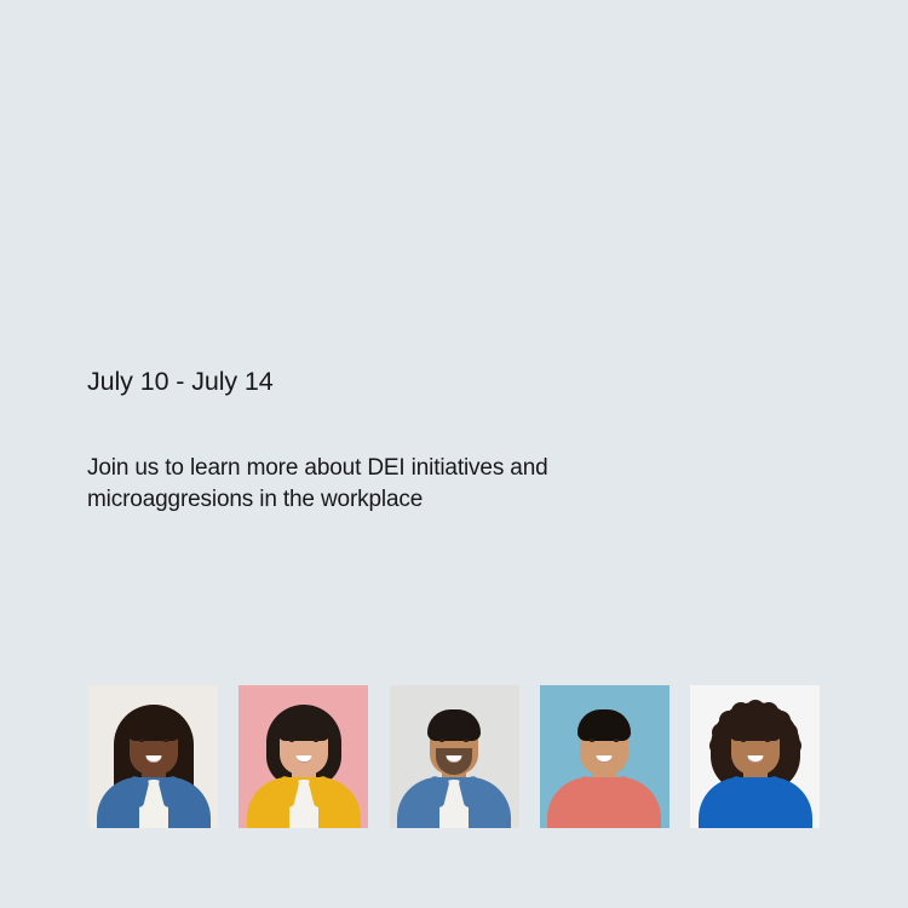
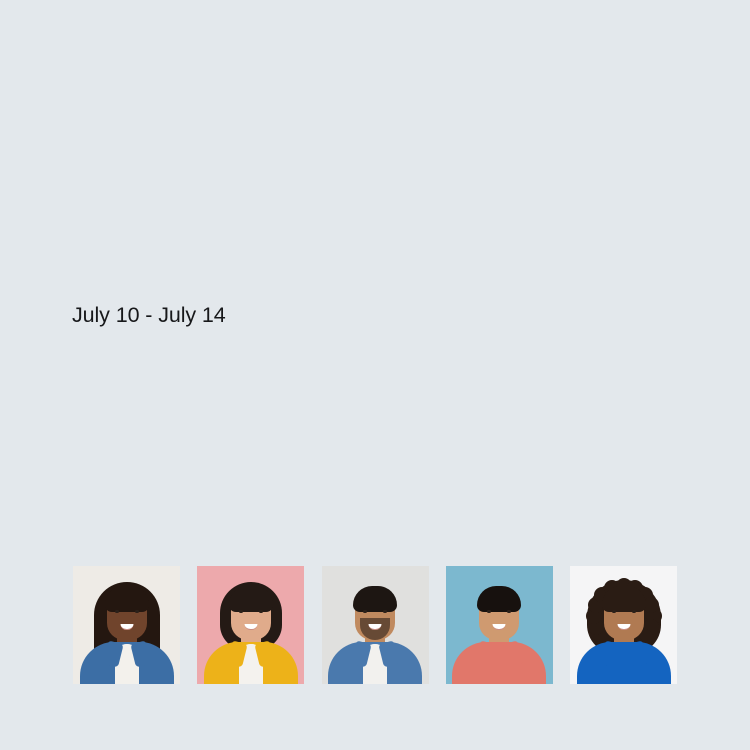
  July 10 - July 14
- Join us to learn more about DEI initiatives and
- microaggresions in the workplace
